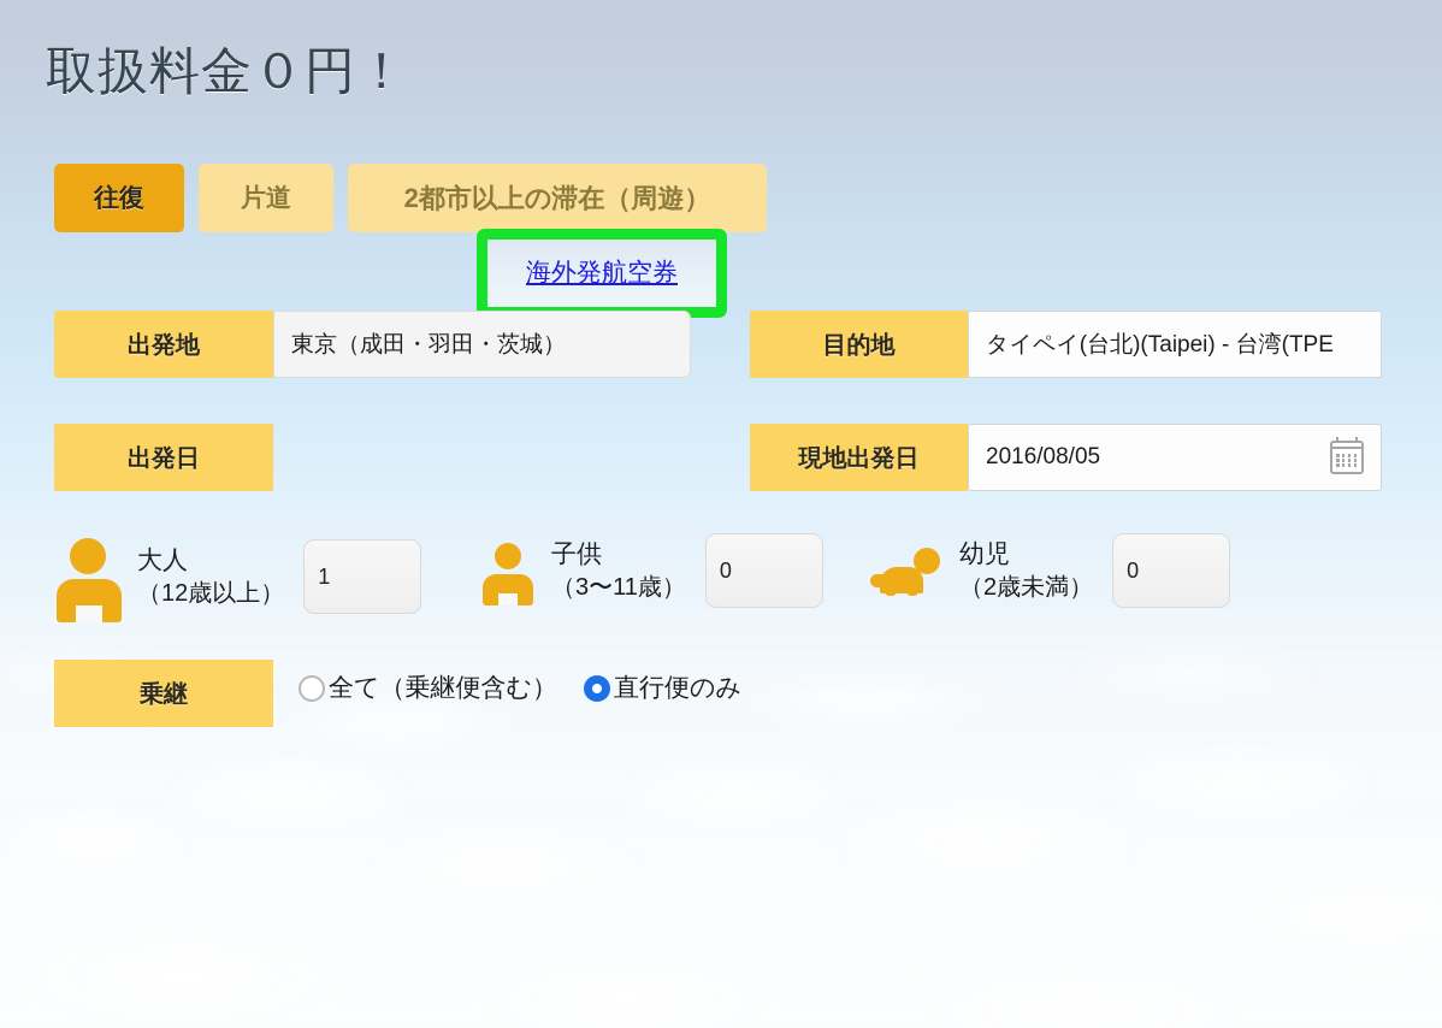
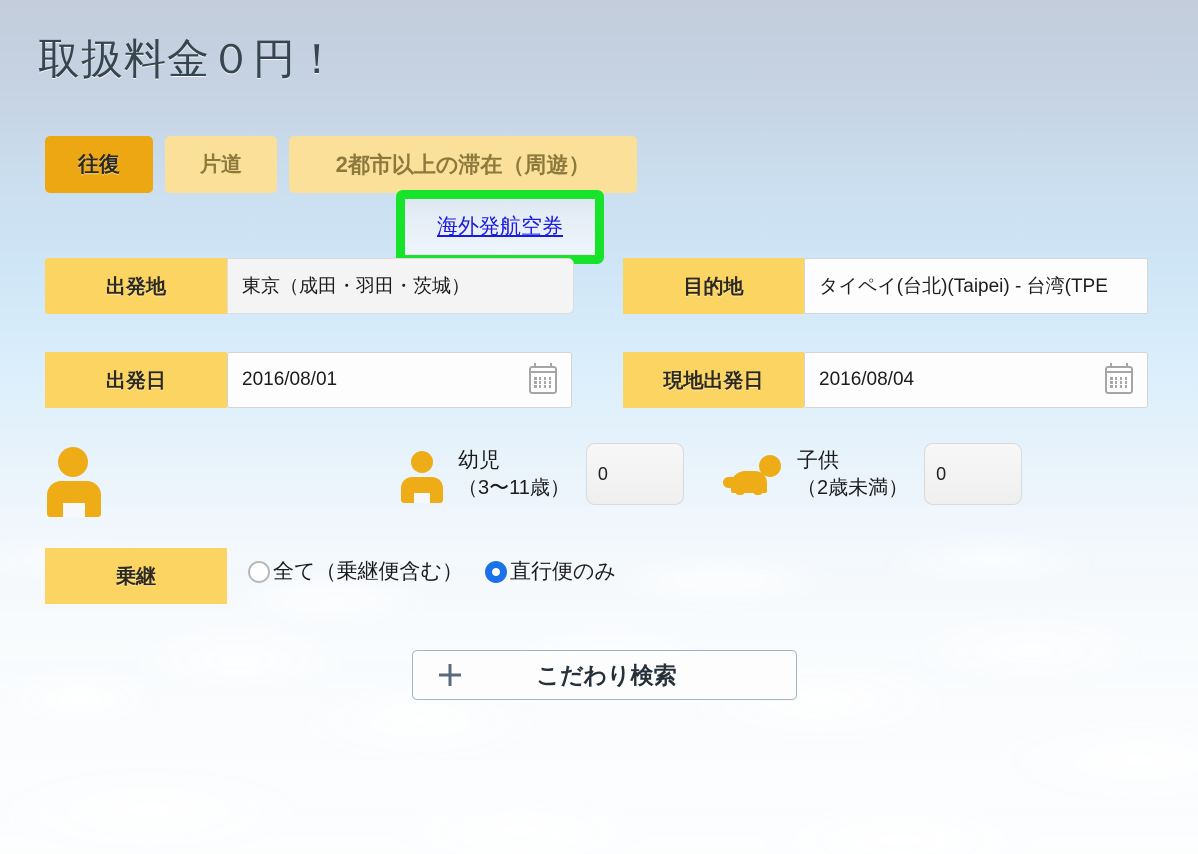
  取扱料金０円！
  往復
  片道
  2都市以上の滞在（周遊）
  海外発航空券
  出発地
  東京（成田・羽田・茨城）
  目的地
  タイペイ(台北)(Taipei) - 台湾(TPE
  出発日
+ 2016/08/01
  現地出発日
- 2016/08/05
+ 2016/08/04
- 大人
- （12歳以上）
- 1
- 子供
+ 幼児
  （3〜11歳）
  0
- 幼児
+ 子供
  （2歳未満）
  0
  乗継
  全て（乗継便含む）
  直行便のみ
+ こだわり検索
